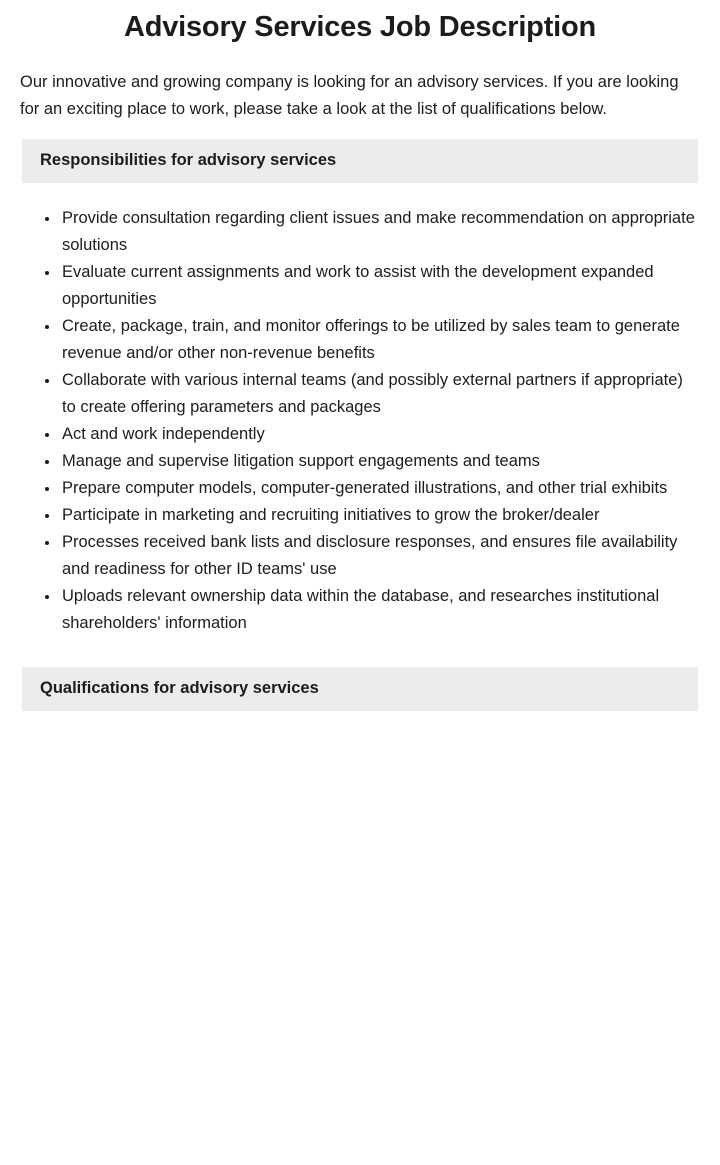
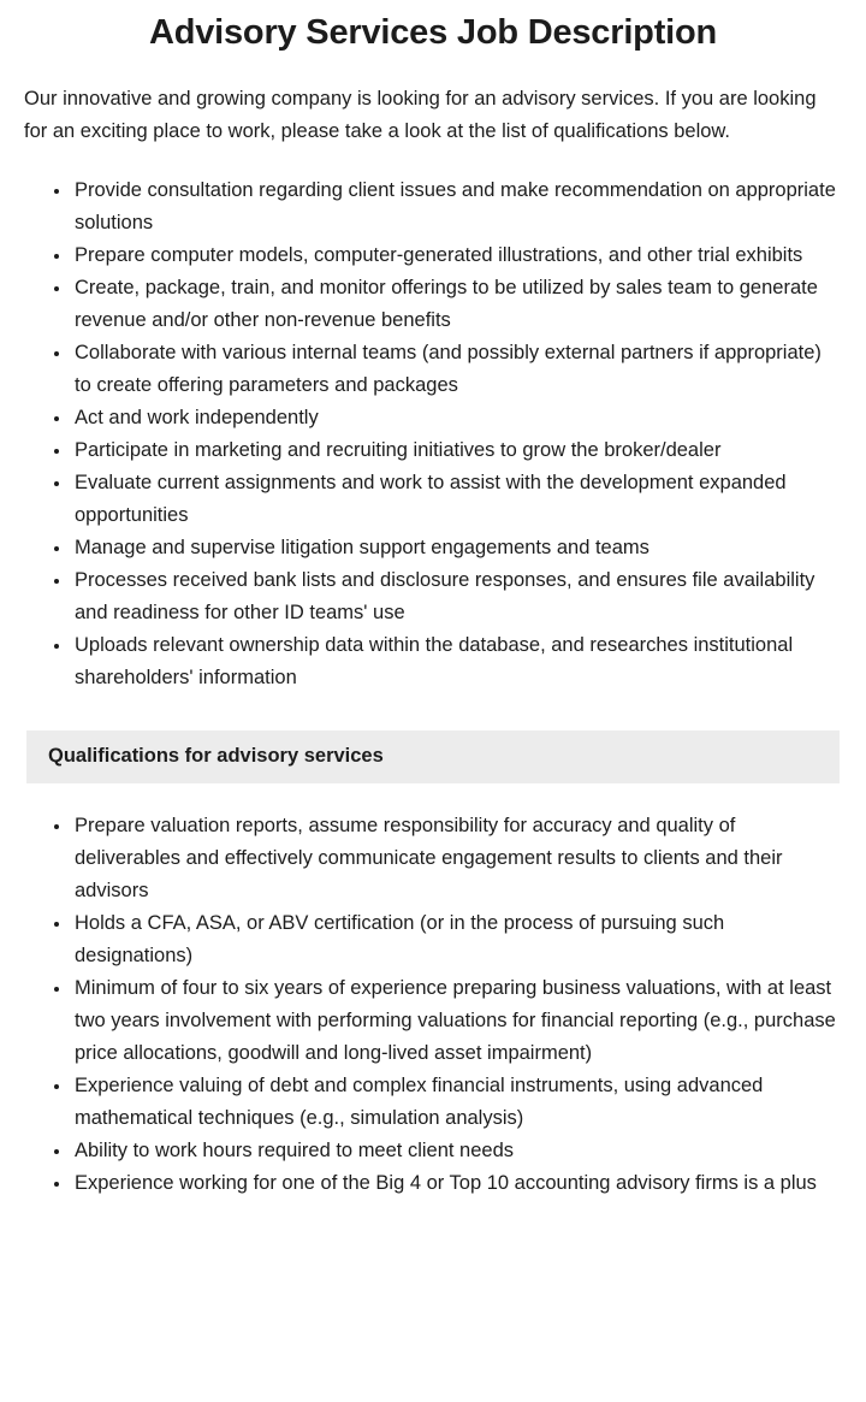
  Advisory Services Job Description
  Our innovative and growing company is looking for an advisory services. If you are looking for an exciting place to work, please take a look at the list of qualifications below.
- Responsibilities for advisory services
  Provide consultation regarding client issues and make recommendation on appropriate solutions
- Evaluate current assignments and work to assist with the development expanded opportunities
+ Prepare computer models, computer-generated illustrations, and other trial exhibits
  Create, package, train, and monitor offerings to be utilized by sales team to generate revenue and/or other non-revenue benefits
  Collaborate with various internal teams (and possibly external partners if appropriate) to create offering parameters and packages
  Act and work independently
- Manage and supervise litigation support engagements and teams
+ Participate in marketing and recruiting initiatives to grow the broker/dealer
- Prepare computer models, computer-generated illustrations, and other trial exhibits
+ Evaluate current assignments and work to assist with the development expanded opportunities
- Participate in marketing and recruiting initiatives to grow the broker/dealer
+ Manage and supervise litigation support engagements and teams
  Processes received bank lists and disclosure responses, and ensures file availability and readiness for other ID teams' use
  Uploads relevant ownership data within the database, and researches institutional shareholders' information
  Qualifications for advisory services
+ Prepare valuation reports, assume responsibility for accuracy and quality of deliverables and effectively communicate engagement results to clients and their advisors
+ Holds a CFA, ASA, or ABV certification (or in the process of pursuing such designations)
+ Minimum of four to six years of experience preparing business valuations, with at least two years involvement with performing valuations for financial reporting (e.g., purchase price allocations, goodwill and long-lived asset impairment)
+ Experience valuing of debt and complex financial instruments, using advanced mathematical techniques (e.g., simulation analysis)
+ Ability to work hours required to meet client needs
+ Experience working for one of the Big 4 or Top 10 accounting advisory firms is a plus
